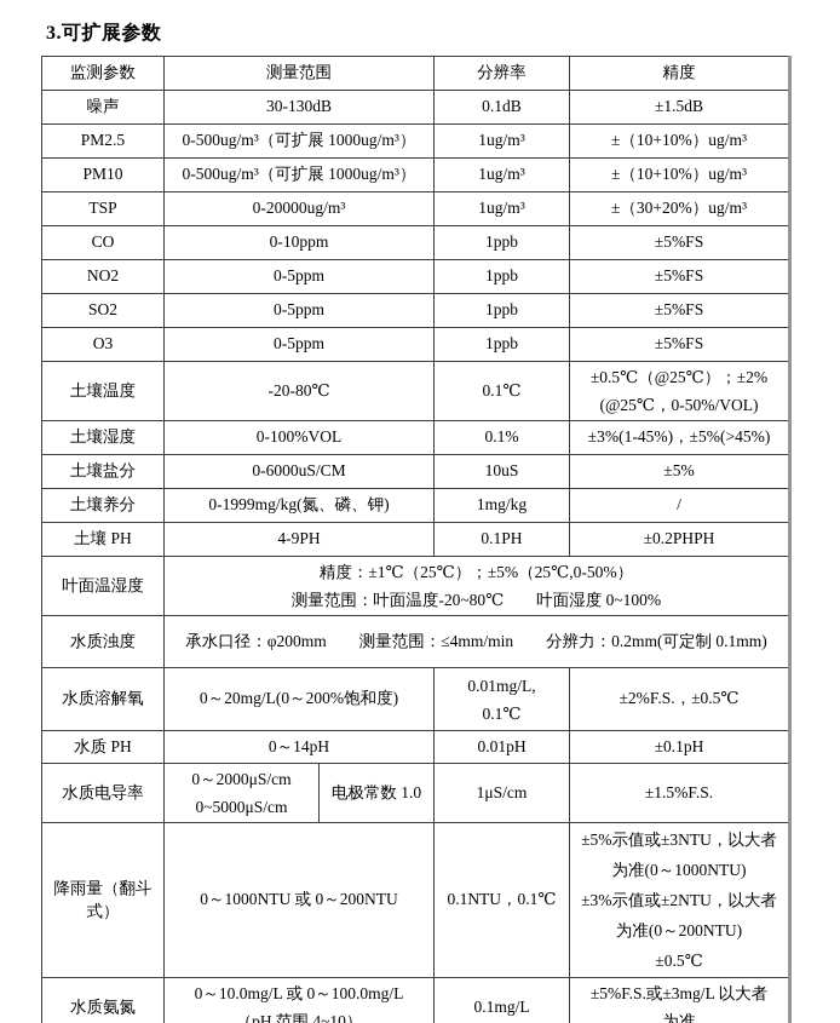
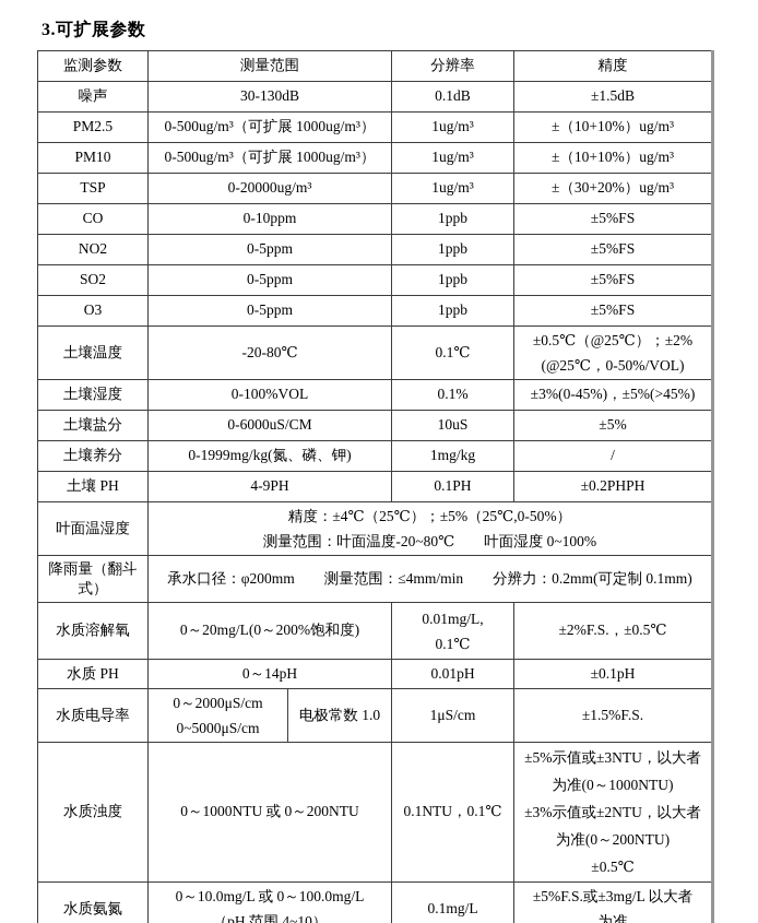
  3.可扩展参数
  监测参数	测量范围	分辨率	精度
  噪声	30-130dB	0.1dB	±1.5dB
  PM2.5	0-500ug/m³（可扩展 1000ug/m³）	1ug/m³	±（10+10%）ug/m³
  PM10	0-500ug/m³（可扩展 1000ug/m³）	1ug/m³	±（10+10%）ug/m³
  TSP	0-20000ug/m³	1ug/m³	±（30+20%）ug/m³
  CO	0-10ppm	1ppb	±5%FS
  NO2	0-5ppm	1ppb	±5%FS
  SO2	0-5ppm	1ppb	±5%FS
  O3	0-5ppm	1ppb	±5%FS
  土壤温度	-20-80℃	0.1℃	±0.5℃（@25℃）；±2% (@25℃，0-50%/VOL)
- 土壤湿度	0-100%VOL	0.1%	±3%(1-45%)，±5%(>45%)
+ 土壤湿度	0-100%VOL	0.1%	±3%(0-45%)，±5%(>45%)
  土壤盐分	0-6000uS/CM	10uS	±5%
  土壤养分	0-1999mg/kg(氮、磷、钾)	1mg/kg	/
  土壤 PH	4-9PH	0.1PH	±0.2PHPH
- 叶面温湿度	精度：±1℃（25℃）；±5%（25℃,0-50%） 测量范围：叶面温度-20~80℃ 叶面湿度 0~100%
+ 叶面温湿度	精度：±4℃（25℃）；±5%（25℃,0-50%） 测量范围：叶面温度-20~80℃ 叶面湿度 0~100%
- 水质浊度	承水口径：φ200mm 测量范围：≤4mm/min 分辨力：0.2mm(可定制 0.1mm)
+ 降雨量（翻斗式）	承水口径：φ200mm 测量范围：≤4mm/min 分辨力：0.2mm(可定制 0.1mm)
  水质溶解氧	0～20mg/L(0～200%饱和度)	0.01mg/L, 0.1℃	±2%F.S.，±0.5℃
  水质 PH	0～14pH	0.01pH	±0.1pH
  水质电导率	0～2000μS/cm 0~5000μS/cm	电极常数 1.0	1μS/cm	±1.5%F.S.
- 降雨量（翻斗式）	0～1000NTU 或 0～200NTU	0.1NTU，0.1℃	±5%示值或±3NTU，以大者 为准(0～1000NTU) ±3%示值或±2NTU，以大者 为准(0～200NTU) ±0.5℃
+ 水质浊度	0～1000NTU 或 0～200NTU	0.1NTU，0.1℃	±5%示值或±3NTU，以大者 为准(0～1000NTU) ±3%示值或±2NTU，以大者 为准(0～200NTU) ±0.5℃
  水质氨氮	0～10.0mg/L 或 0～100.0mg/L （pH 范围 4~10）	0.1mg/L	±5%F.S.或±3mg/L 以大者 为准
